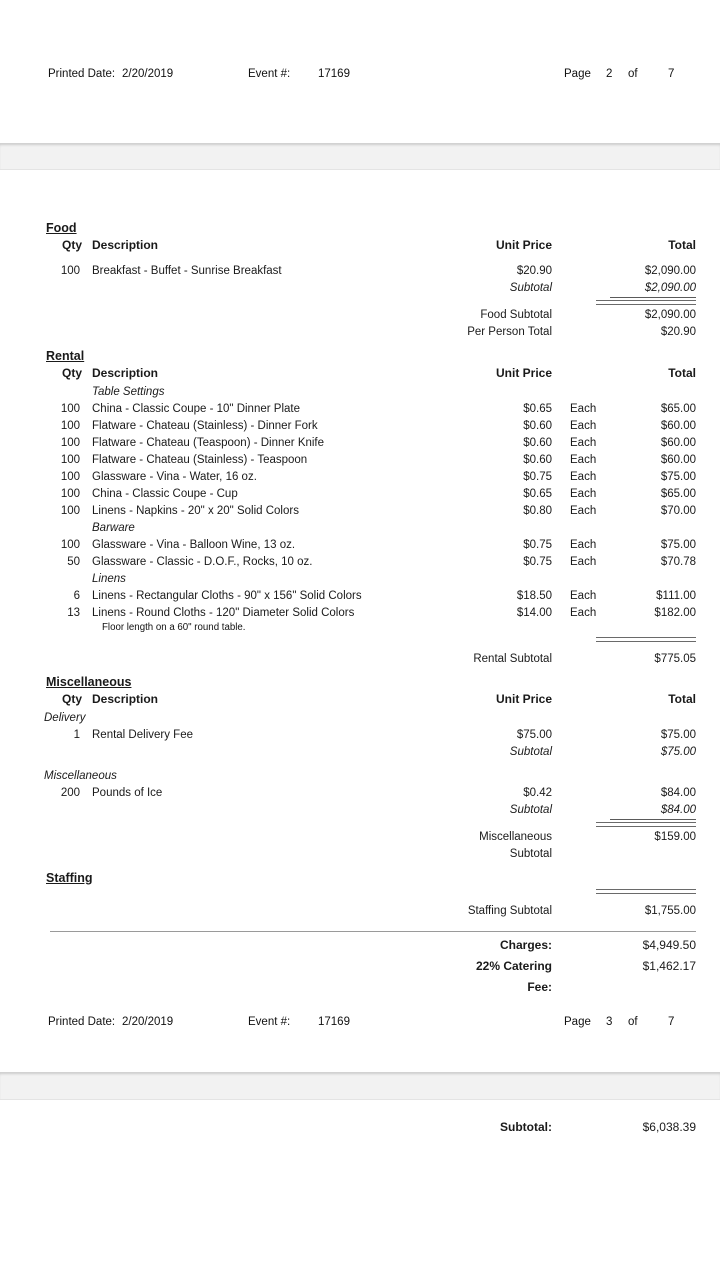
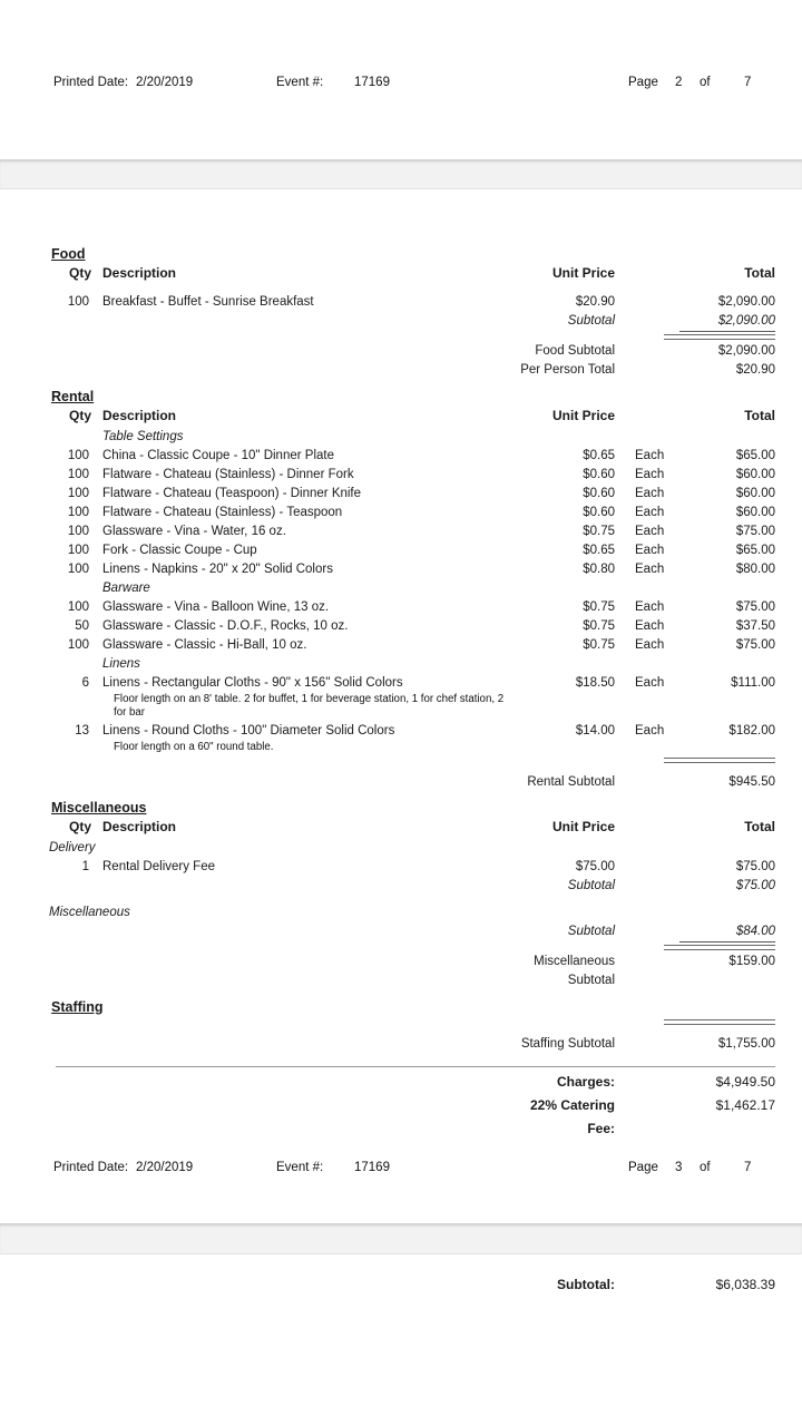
  Printed Date:
  2/20/2019
  Event #:
  17169
  Page
  2
  of
  7
  Food
  Qty	Description	Unit Price		Total
  100	Breakfast - Buffet - Sunrise Breakfast	$20.90		$2,090.00
  		Subtotal		$2,090.00
  		Food Subtotal		$2,090.00
  		Per Person Total		$20.90
  Rental
  Qty	Description	Unit Price		Total
  	Table Settings
  100	China - Classic Coupe - 10" Dinner Plate	$0.65	Each	$65.00
  100	Flatware - Chateau (Stainless) - Dinner Fork	$0.60	Each	$60.00
  100	Flatware - Chateau (Teaspoon) - Dinner Knife	$0.60	Each	$60.00
  100	Flatware - Chateau (Stainless) - Teaspoon	$0.60	Each	$60.00
  100	Glassware - Vina - Water, 16 oz.	$0.75	Each	$75.00
- 100	China - Classic Coupe - Cup	$0.65	Each	$65.00
+ 100	Fork - Classic Coupe - Cup	$0.65	Each	$65.00
- 100	Linens - Napkins - 20" x 20" Solid Colors	$0.80	Each	$70.00
+ 100	Linens - Napkins - 20" x 20" Solid Colors	$0.80	Each	$80.00
  	Barware
  100	Glassware - Vina - Balloon Wine, 13 oz.	$0.75	Each	$75.00
- 50	Glassware - Classic - D.O.F., Rocks, 10 oz.	$0.75	Each	$70.78
+ 50	Glassware - Classic - D.O.F., Rocks, 10 oz.	$0.75	Each	$37.50
+ 100	Glassware - Classic - Hi-Ball, 10 oz.	$0.75	Each	$75.00
  	Linens
  6	Linens - Rectangular Cloths - 90" x 156" Solid Colors	$18.50	Each	$111.00
+ 	Floor length on an 8' table. 2 for buffet, 1 for beverage station, 1 for chef station, 2 for bar
- 13	Linens - Round Cloths - 120" Diameter Solid Colors	$14.00	Each	$182.00
+ 13	Linens - Round Cloths - 100" Diameter Solid Colors	$14.00	Each	$182.00
  	Floor length on a 60" round table.
- 		Rental Subtotal		$775.05
+ 		Rental Subtotal		$945.50
  Miscellaneous
  Qty	Description	Unit Price		Total
  Delivery
  1	Rental Delivery Fee	$75.00		$75.00
  		Subtotal		$75.00
  Miscellaneous
- 200	Pounds of Ice	$0.42		$84.00
  		Subtotal		$84.00
  		Miscellaneous Subtotal		$159.00
  Staffing
  		Staffing Subtotal		$1,755.00
  		Charges:		$4,949.50
  		22% Catering Fee:		$1,462.17
  Printed Date:
  2/20/2019
  Event #:
  17169
  Page
  3
  of
  7
  		Subtotal:		$6,038.39
